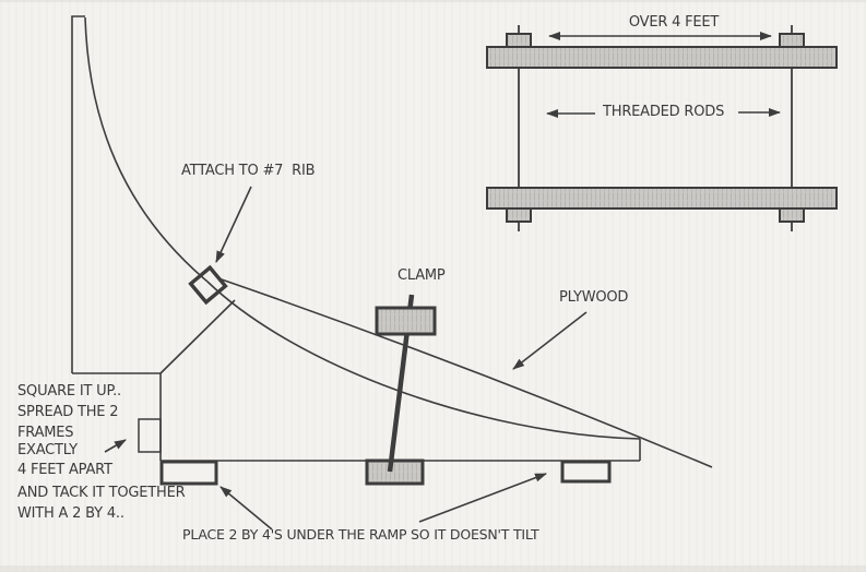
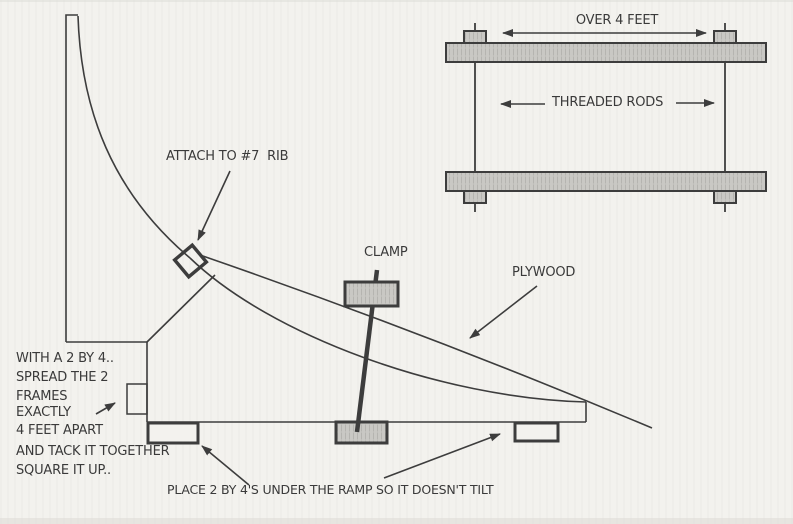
  ATTACH TO #7 RIB
  CLAMP
  PLYWOOD
  OVER 4 FEET
  THREADED RODS
- SQUARE IT UP..
+ WITH A 2 BY 4..
  SPREAD THE 2
  FRAMES
  EXACTLY
  4 FEET APART
  AND TACK IT TOGETHER
- WITH A 2 BY 4..
+ SQUARE IT UP..
  PLACE 2 BY 4'S UNDER THE RAMP SO IT DOESN'T TILT
